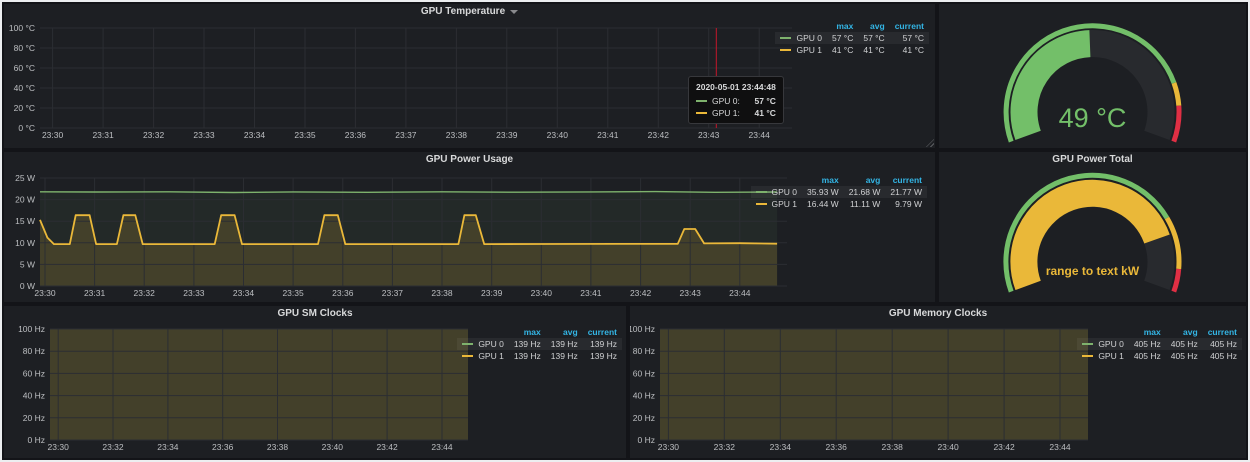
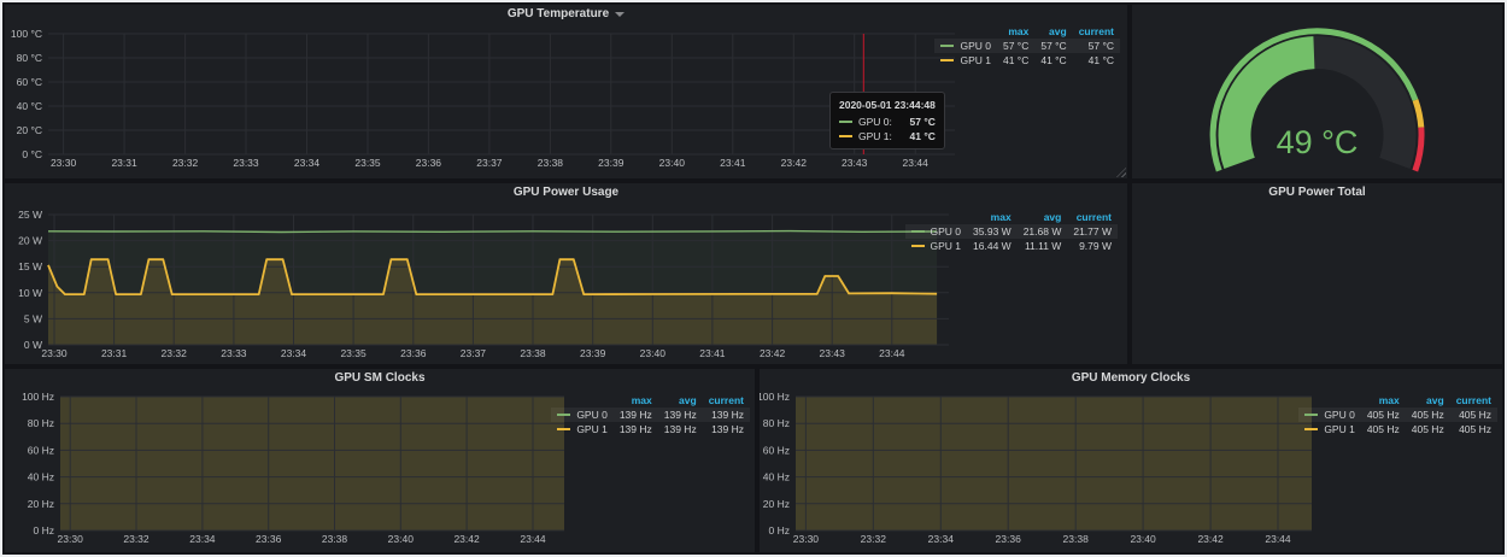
  GPU Temperature
  0 °C
  20 °C
  40 °C
  60 °C
  80 °C
  100 °C
  23:30
  23:31
  23:32
  23:33
  23:34
  23:35
  23:36
  23:37
  23:38
  23:39
  23:40
  23:41
  23:42
  23:43
  23:44
  	max	avg	current
  GPU 0	57 °C	57 °C	57 °C
  GPU 1	41 °C	41 °C	41 °C
  2020-05-01 23:44:48
  GPU 0:
  57 °C
  GPU 1:
  41 °C
  49 °C
  GPU Power Usage
  0 W
  5 W
  10 W
  15 W
  20 W
  25 W
  23:30
  23:31
  23:32
  23:33
  23:34
  23:35
  23:36
  23:37
  23:38
  23:39
  23:40
  23:41
  23:42
  23:43
  23:44
  	max	avg	current
  GPU 0	35.93 W	21.68 W	21.77 W
  GPU 1	16.44 W	11.11 W	9.79 W
  GPU Power Total
- range to text kW
  GPU SM Clocks
  0 Hz
  20 Hz
  40 Hz
  60 Hz
  80 Hz
  100 Hz
  23:30
  23:32
  23:34
  23:36
  23:38
  23:40
  23:42
  23:44
  	max	avg	current
  GPU 0	139 Hz	139 Hz	139 Hz
  GPU 1	139 Hz	139 Hz	139 Hz
  GPU Memory Clocks
  0 Hz
  20 Hz
  40 Hz
  60 Hz
  80 Hz
  100 Hz
  23:30
  23:32
  23:34
  23:36
  23:38
  23:40
  23:42
  23:44
  	max	avg	current
  GPU 0	405 Hz	405 Hz	405 Hz
  GPU 1	405 Hz	405 Hz	405 Hz
